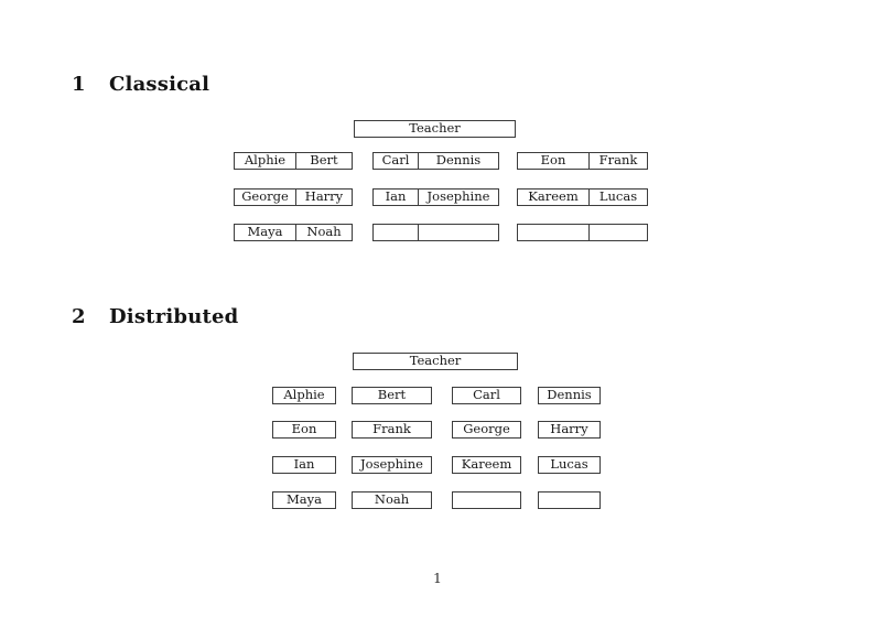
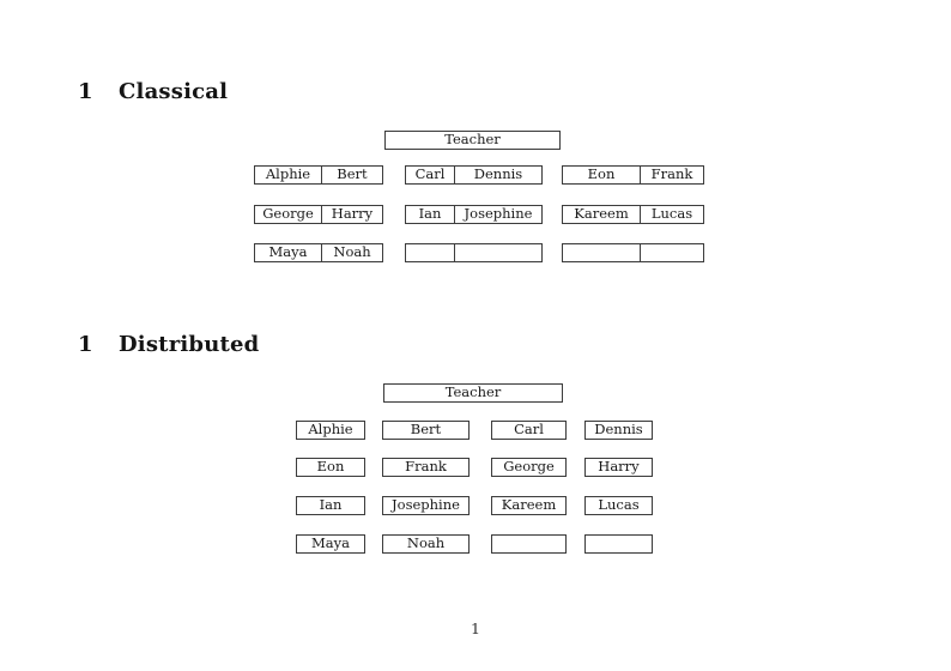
  1 Classical
  Teacher
  Alphie
  Bert
  Carl
  Dennis
  Eon
  Frank
  George
  Harry
  Ian
  Josephine
  Kareem
  Lucas
  Maya
  Noah
- 2 Distributed
+ 1 Distributed
  Teacher
  Alphie
  Bert
  Carl
  Dennis
  Eon
  Frank
  George
  Harry
  Ian
  Josephine
  Kareem
  Lucas
  Maya
  Noah
  1
